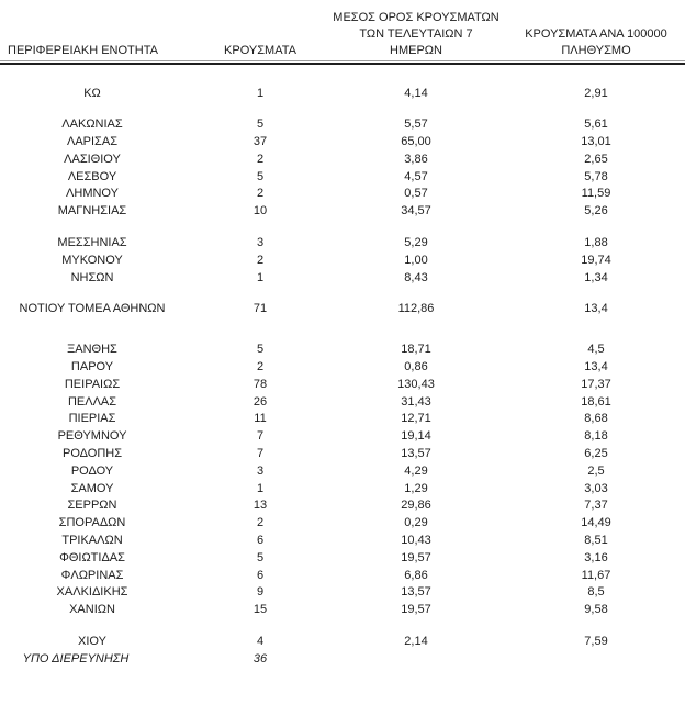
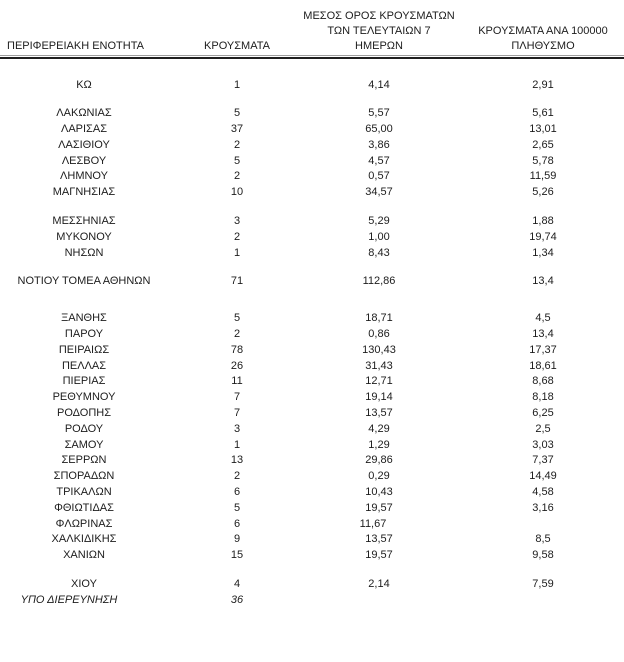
  ΠΕΡΙΦΕΡΕΙΑΚΗ ΕΝΟΤΗΤΑ
  ΚΡΟΥΣΜΑΤΑ
  ΜΕΣΟΣ ΟΡΟΣ ΚΡΟΥΣΜΑΤΩΝ
  ΤΩΝ ΤΕΛΕΥΤΑΙΩΝ 7
  ΗΜΕΡΩΝ
  ΚΡΟΥΣΜΑΤΑ ΑΝΑ 100000
  ΠΛΗΘΥΣΜΟ
  ΚΩ
  1
  4,14
  2,91
  ΛΑΚΩΝΙΑΣ
  5
  5,57
  5,61
  ΛΑΡΙΣΑΣ
  37
  65,00
  13,01
  ΛΑΣΙΘΙΟΥ
  2
  3,86
  2,65
  ΛΕΣΒΟΥ
  5
  4,57
  5,78
  ΛΗΜΝΟΥ
  2
  0,57
  11,59
  ΜΑΓΝΗΣΙΑΣ
  10
  34,57
  5,26
  ΜΕΣΣΗΝΙΑΣ
  3
  5,29
  1,88
  ΜΥΚΟΝΟΥ
  2
  1,00
  19,74
  ΝΗΣΩΝ
  1
  8,43
  1,34
  ΝΟΤΙΟΥ ΤΟΜΕΑ ΑΘΗΝΩΝ
  71
  112,86
  13,4
  ΞΑΝΘΗΣ
  5
  18,71
  4,5
  ΠΑΡΟΥ
  2
  0,86
  13,4
  ΠΕΙΡΑΙΩΣ
  78
  130,43
  17,37
  ΠΕΛΛΑΣ
  26
  31,43
  18,61
  ΠΙΕΡΙΑΣ
  11
  12,71
  8,68
  ΡΕΘΥΜΝΟΥ
  7
  19,14
  8,18
  ΡΟΔΟΠΗΣ
  7
  13,57
  6,25
  ΡΟΔΟΥ
  3
  4,29
  2,5
  ΣΑΜΟΥ
  1
  1,29
  3,03
  ΣΕΡΡΩΝ
  13
  29,86
  7,37
  ΣΠΟΡΑΔΩΝ
  2
  0,29
  14,49
  ΤΡΙΚΑΛΩΝ
  6
  10,43
- 8,51
+ 4,58
  ΦΘΙΩΤΙΔΑΣ
  5
  19,57
  3,16
  ΦΛΩΡΙΝΑΣ
  6
- 6,86
  11,67
  ΧΑΛΚΙΔΙΚΗΣ
  9
  13,57
  8,5
  ΧΑΝΙΩΝ
  15
  19,57
  9,58
  ΧΙΟΥ
  4
  2,14
  7,59
  ΥΠΟ ΔΙΕΡΕΥΝΗΣΗ
  36
